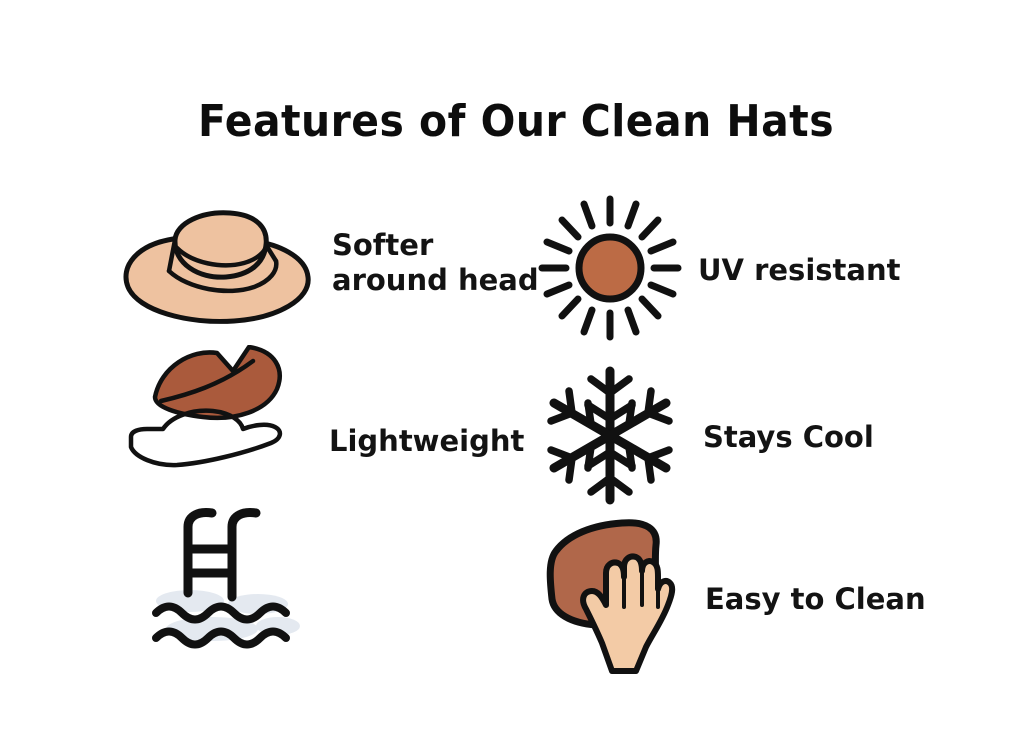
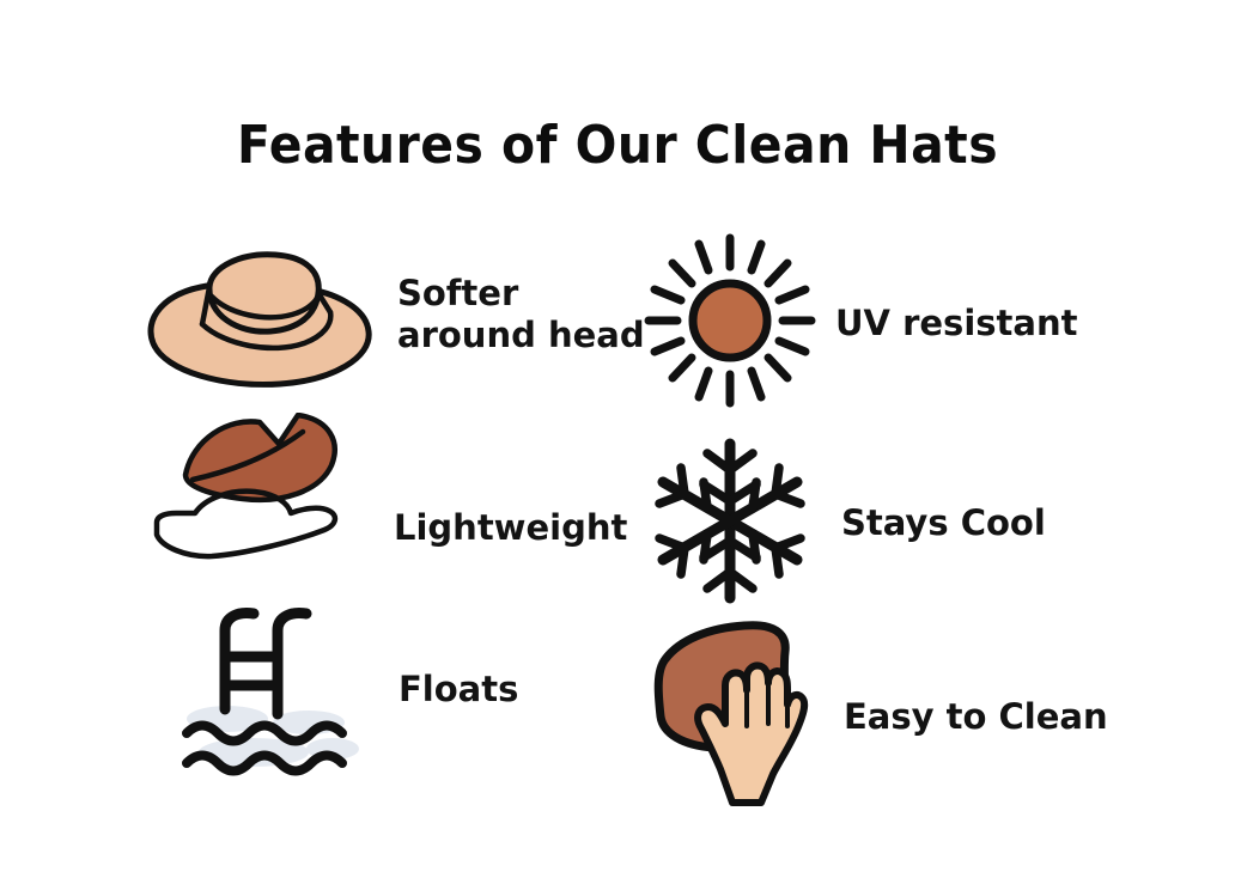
  Features of Our Clean Hats
  Softer
  around head
  UV resistant
  Lightweight
  Stays Cool
+ Floats
  Easy to Clean
